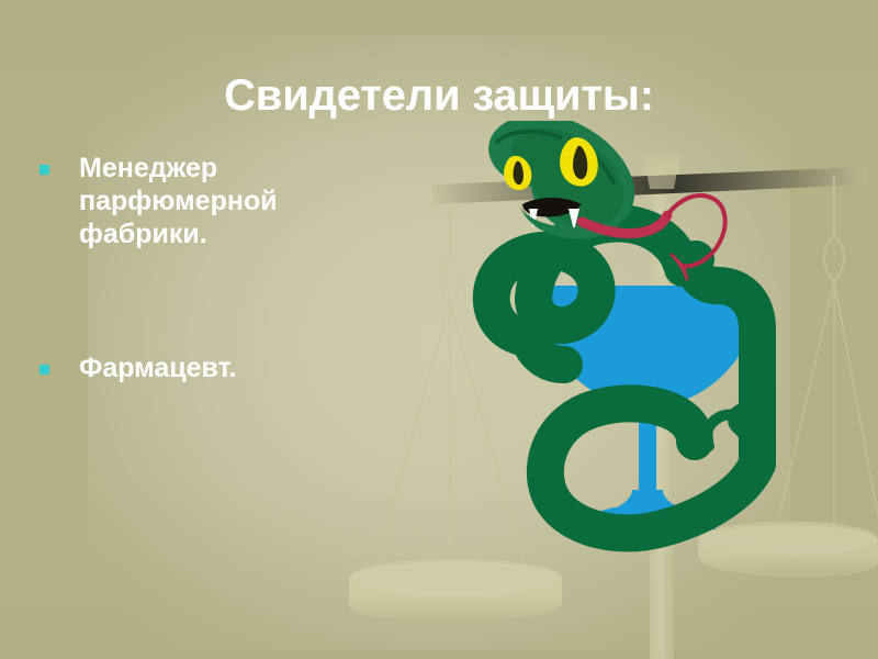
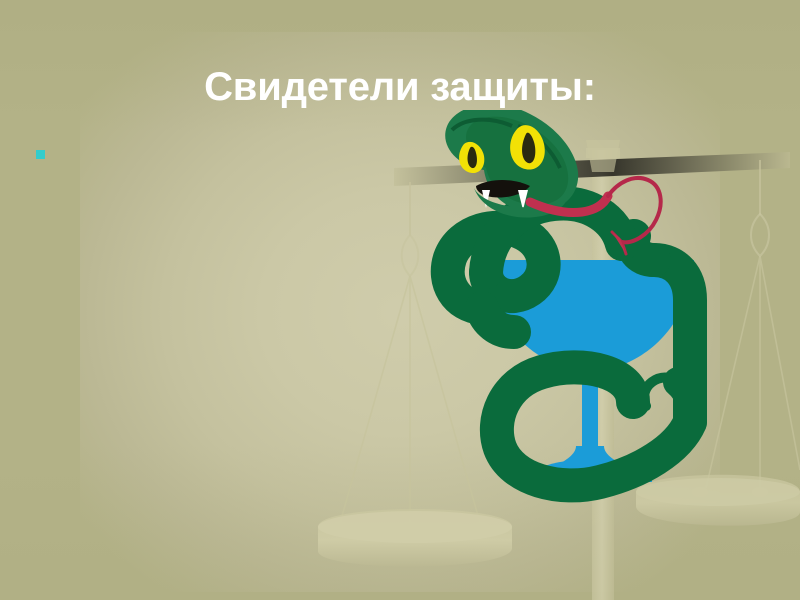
  Свидетели защиты:
- Менеджер парфюмерной фабрики.
- Фармацевт.
